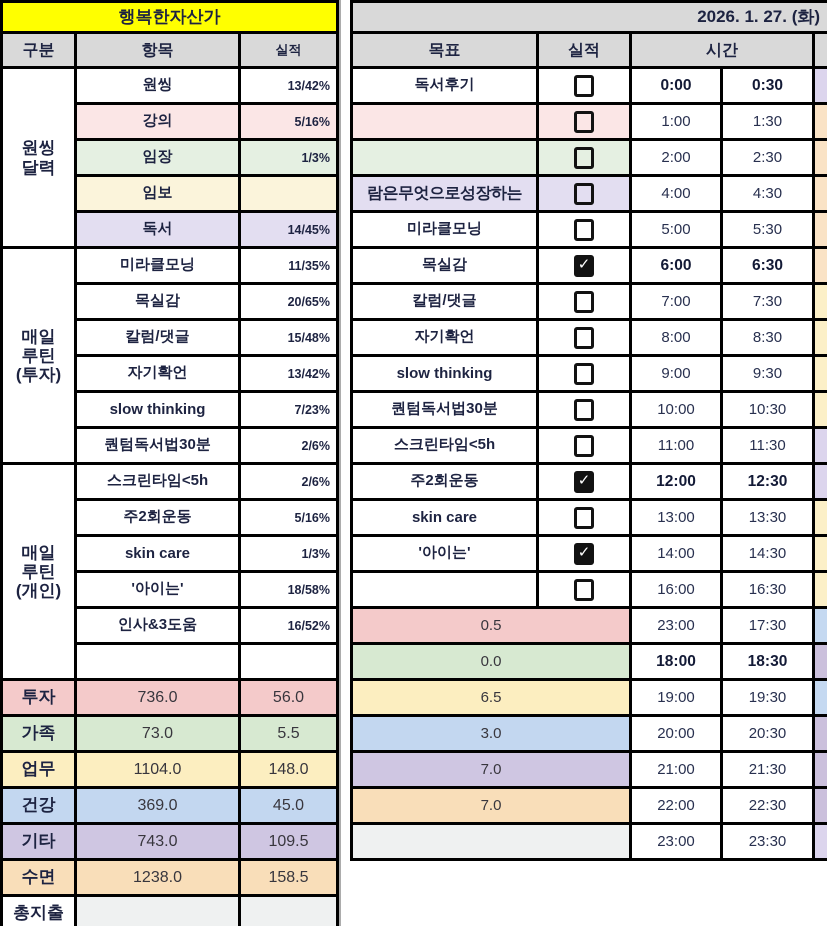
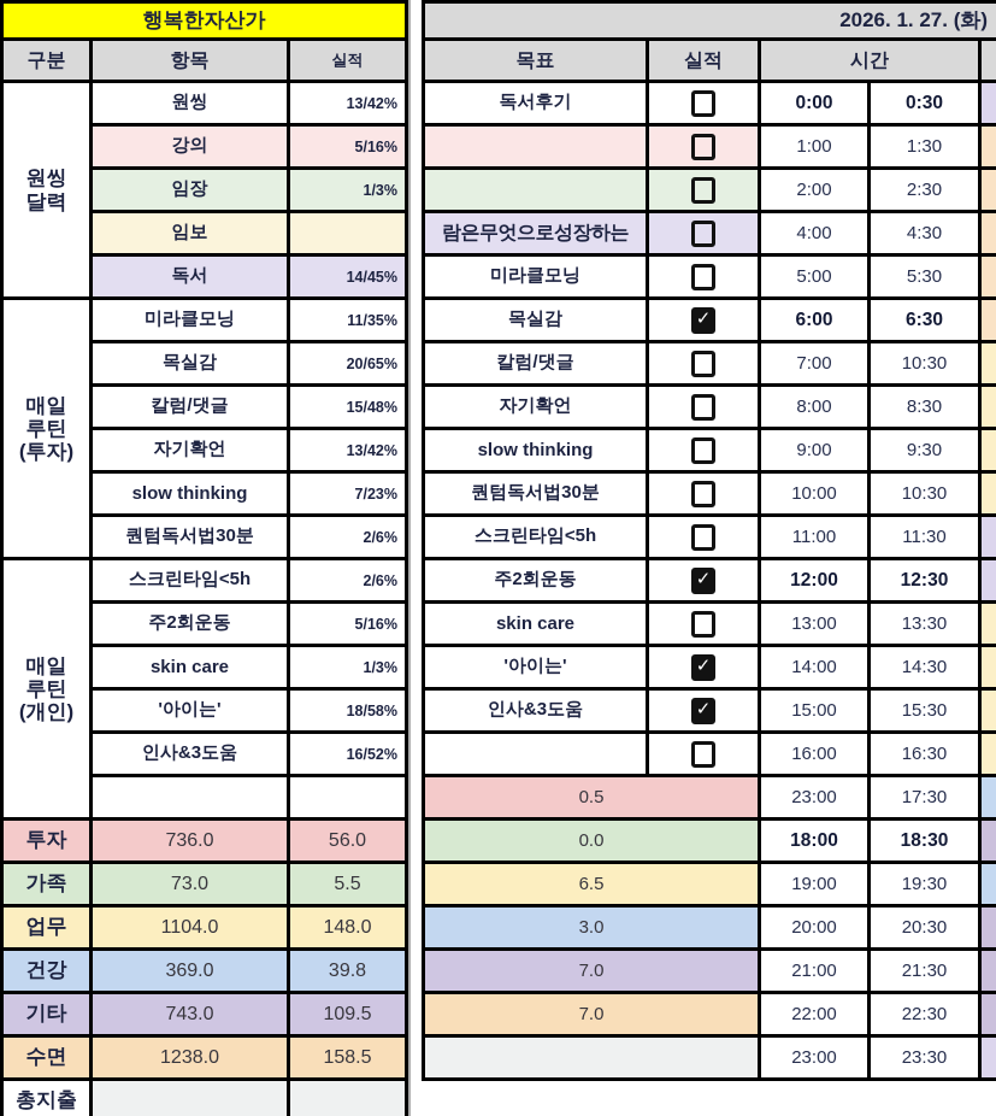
  행복한자산가
  구분	항목	실적
  원씽 달력	원씽	13/42%
  강의	5/16%
  임장	1/3%
  임보
  독서	14/45%
  매일 루틴 (투자)	미라클모닝	11/35%
  목실감	20/65%
  칼럼/댓글	15/48%
  자기확언	13/42%
  slow thinking	7/23%
  퀀텀독서법30분	2/6%
  매일 루틴 (개인)	스크린타임<5h	2/6%
  주2회운동	5/16%
  skin care	1/3%
  '아이는'	18/58%
  인사&3도움	16/52%
  투자	736.0	56.0
  가족	73.0	5.5
  업무	1104.0	148.0
- 건강	369.0	45.0
+ 건강	369.0	39.8
  기타	743.0	109.5
  수면	1238.0	158.5
  총지출
  2026. 1. 27. (화)
  목표	실적	시간
  독서후기		0:00	0:30
  		1:00	1:30
  		2:00	2:30
  람은무엇으로성장하는		4:00	4:30
  미라클모닝		5:00	5:30
  목실감		6:00	6:30
- 칼럼/댓글		7:00	7:30
+ 칼럼/댓글		7:00	10:30
  자기확언		8:00	8:30
  slow thinking		9:00	9:30
  퀀텀독서법30분		10:00	10:30
  스크린타임<5h		11:00	11:30
  주2회운동		12:00	12:30
  skin care		13:00	13:30
  '아이는'		14:00	14:30
+ 인사&3도움		15:00	15:30
  		16:00	16:30
  0.5	23:00	17:30
  0.0	18:00	18:30
  6.5	19:00	19:30
  3.0	20:00	20:30
  7.0	21:00	21:30
  7.0	22:00	22:30
  	23:00	23:30
